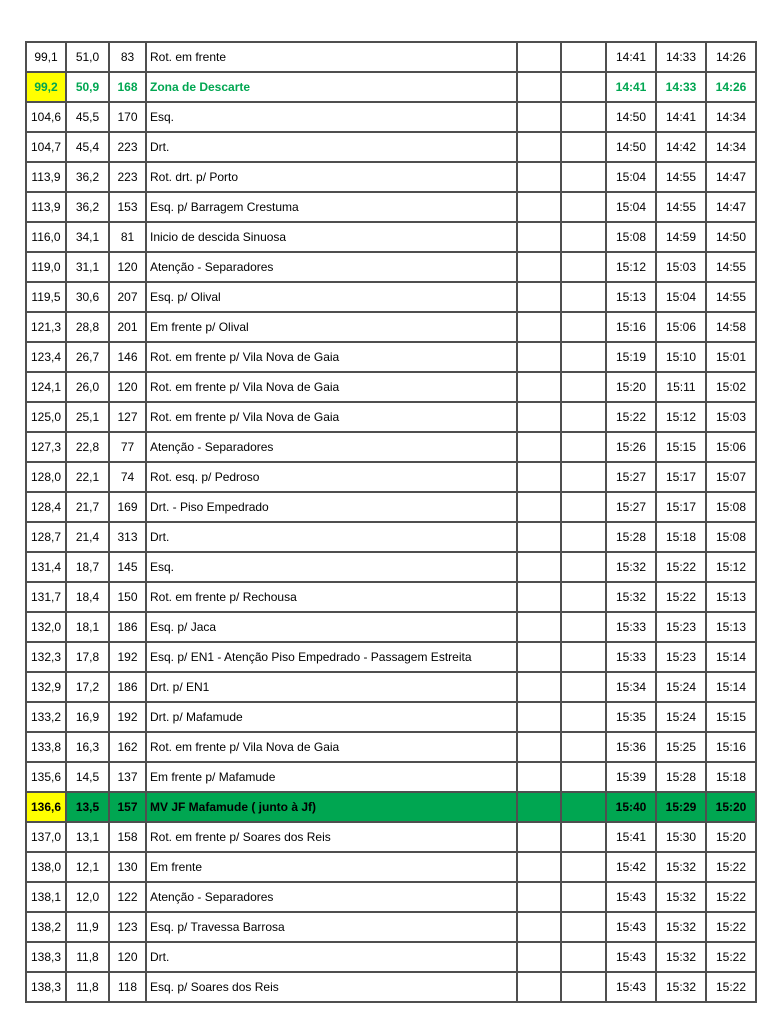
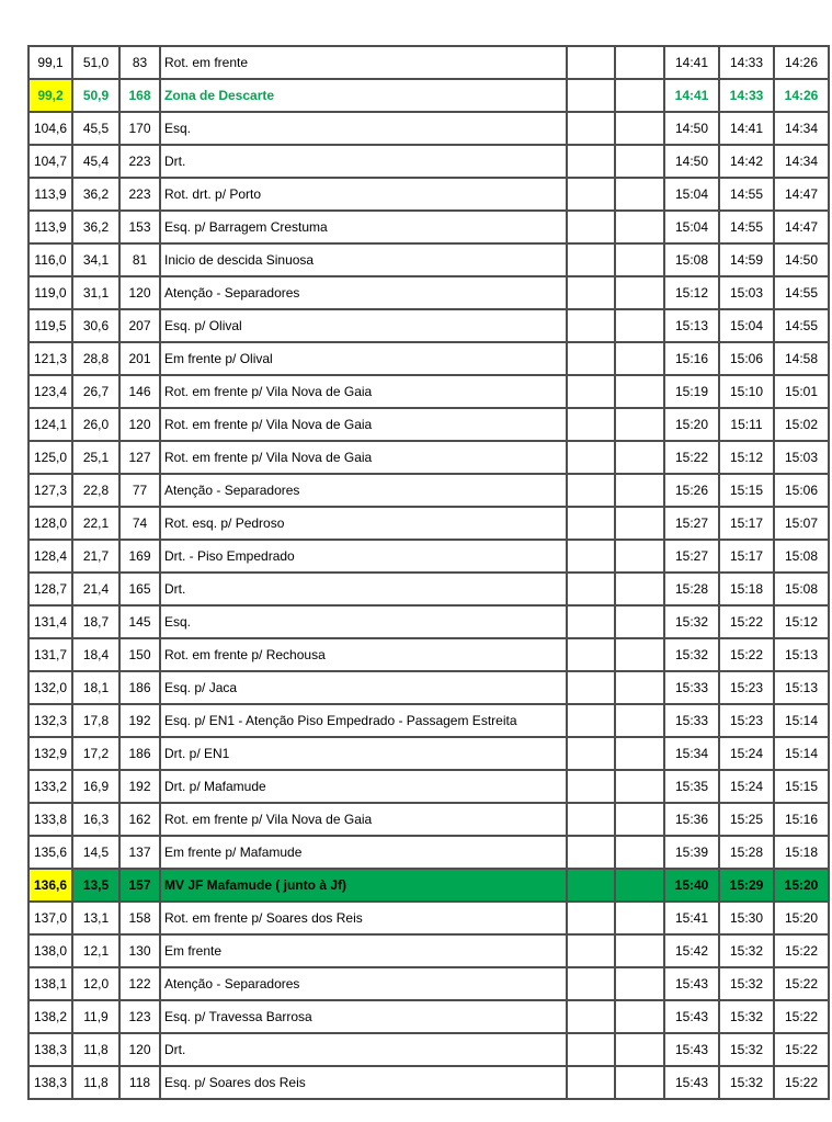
  99,1	51,0	83	Rot. em frente			14:41	14:33	14:26
  99,2	50,9	168	Zona de Descarte			14:41	14:33	14:26
  104,6	45,5	170	Esq.			14:50	14:41	14:34
  104,7	45,4	223	Drt.			14:50	14:42	14:34
  113,9	36,2	223	Rot. drt. p/ Porto			15:04	14:55	14:47
  113,9	36,2	153	Esq. p/ Barragem Crestuma			15:04	14:55	14:47
  116,0	34,1	81	Inicio de descida Sinuosa			15:08	14:59	14:50
  119,0	31,1	120	Atenção - Separadores			15:12	15:03	14:55
  119,5	30,6	207	Esq. p/ Olival			15:13	15:04	14:55
  121,3	28,8	201	Em frente p/ Olival			15:16	15:06	14:58
  123,4	26,7	146	Rot. em frente p/ Vila Nova de Gaia			15:19	15:10	15:01
  124,1	26,0	120	Rot. em frente p/ Vila Nova de Gaia			15:20	15:11	15:02
  125,0	25,1	127	Rot. em frente p/ Vila Nova de Gaia			15:22	15:12	15:03
  127,3	22,8	77	Atenção - Separadores			15:26	15:15	15:06
  128,0	22,1	74	Rot. esq. p/ Pedroso			15:27	15:17	15:07
  128,4	21,7	169	Drt. - Piso Empedrado			15:27	15:17	15:08
- 128,7	21,4	313	Drt.			15:28	15:18	15:08
+ 128,7	21,4	165	Drt.			15:28	15:18	15:08
  131,4	18,7	145	Esq.			15:32	15:22	15:12
  131,7	18,4	150	Rot. em frente p/ Rechousa			15:32	15:22	15:13
  132,0	18,1	186	Esq. p/ Jaca			15:33	15:23	15:13
  132,3	17,8	192	Esq. p/ EN1 - Atenção Piso Empedrado - Passagem Estreita			15:33	15:23	15:14
  132,9	17,2	186	Drt. p/ EN1			15:34	15:24	15:14
  133,2	16,9	192	Drt. p/ Mafamude			15:35	15:24	15:15
  133,8	16,3	162	Rot. em frente p/ Vila Nova de Gaia			15:36	15:25	15:16
  135,6	14,5	137	Em frente p/ Mafamude			15:39	15:28	15:18
  136,6	13,5	157	MV JF Mafamude ( junto à Jf)			15:40	15:29	15:20
  137,0	13,1	158	Rot. em frente p/ Soares dos Reis			15:41	15:30	15:20
  138,0	12,1	130	Em frente			15:42	15:32	15:22
  138,1	12,0	122	Atenção - Separadores			15:43	15:32	15:22
  138,2	11,9	123	Esq. p/ Travessa Barrosa			15:43	15:32	15:22
  138,3	11,8	120	Drt.			15:43	15:32	15:22
  138,3	11,8	118	Esq. p/ Soares dos Reis			15:43	15:32	15:22
